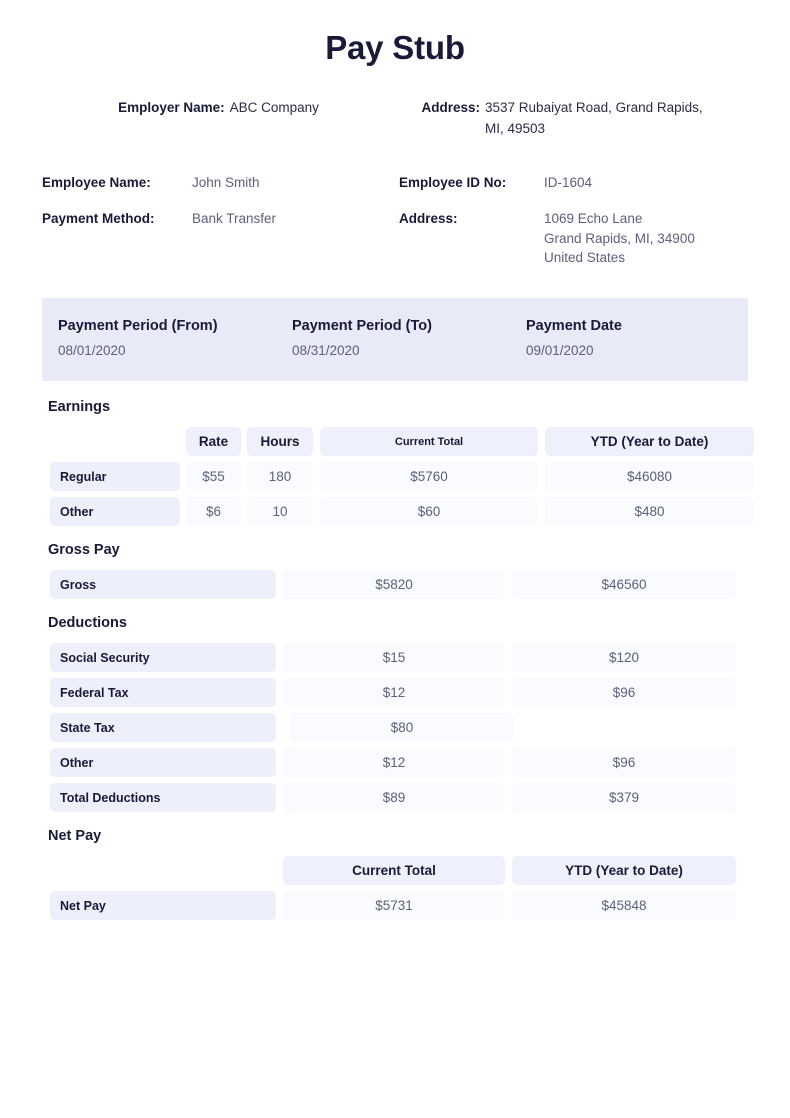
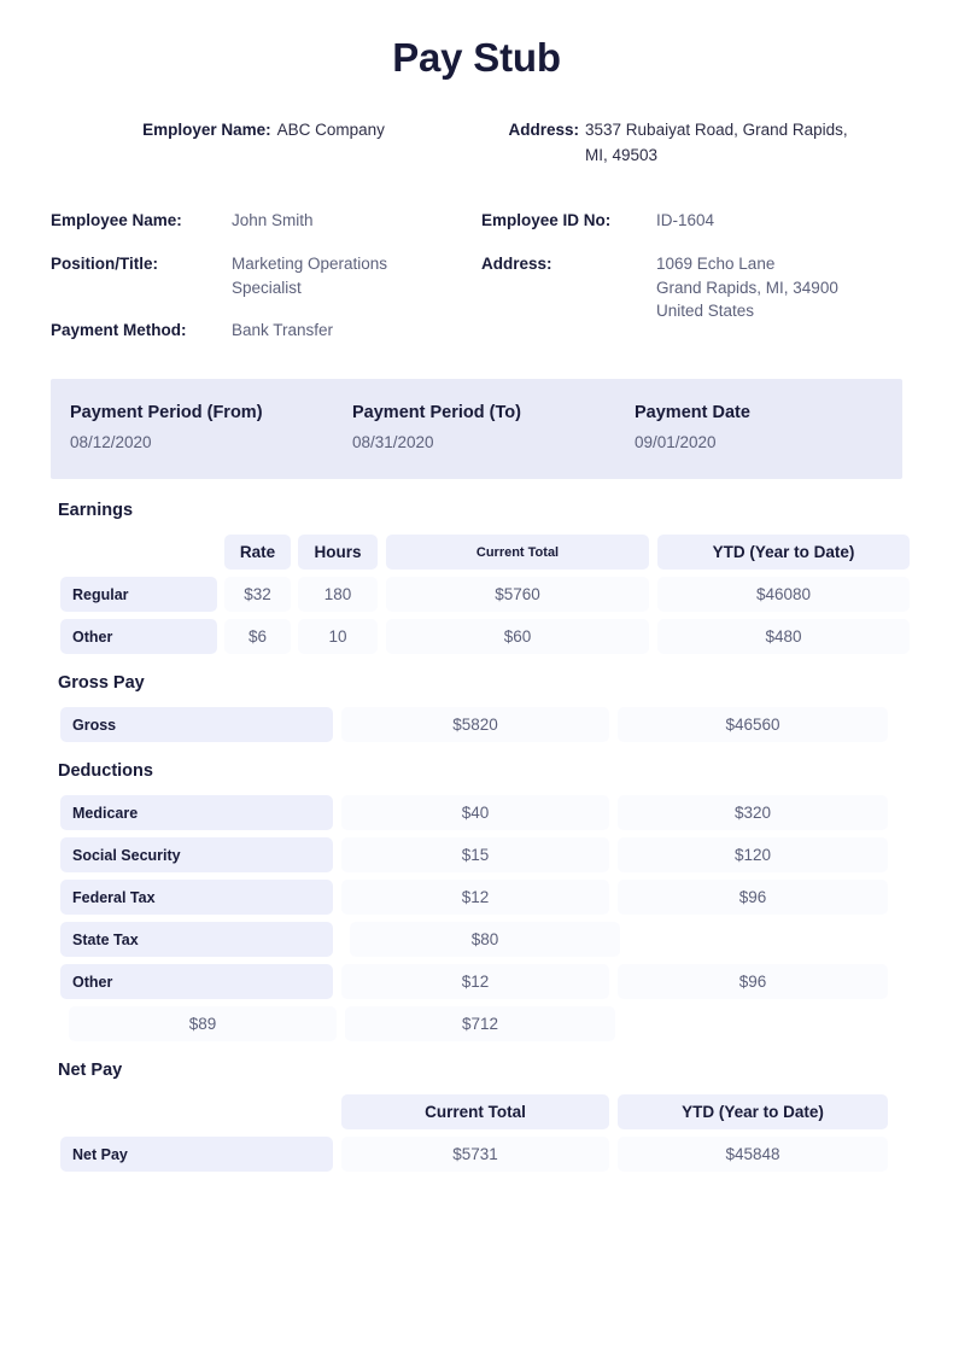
  Pay Stub
  Employer Name:
  ABC Company
  Address:
  3537 Rubaiyat Road, Grand Rapids, MI, 49503
  Employee Name:
  John Smith
+ Position/Title:
+ Marketing Operations Specialist
  Payment Method:
  Bank Transfer
  Employee ID No:
  ID-1604
  Address:
  1069 Echo Lane
  Grand Rapids, MI, 34900
  United States
  Payment Period (From)
- 08/01/2020
+ 08/12/2020
  Payment Period (To)
  08/31/2020
  Payment Date
  09/01/2020
  Earnings
  Rate
  Hours
  Current Total
  YTD (Year to Date)
  Regular
- $55
+ $32
  180
  $5760
  $46080
  Other
  $6
  10
  $60
  $480
  Gross Pay
  Gross
  $5820
  $46560
  Deductions
+ Medicare
+ $40
+ $320
  Social Security
  $15
  $120
  Federal Tax
  $12
  $96
  State Tax
  $80
  Other
  $12
  $96
- Total Deductions
  $89
- $379
+ $712
  Net Pay
  Current Total
  YTD (Year to Date)
  Net Pay
  $5731
  $45848
